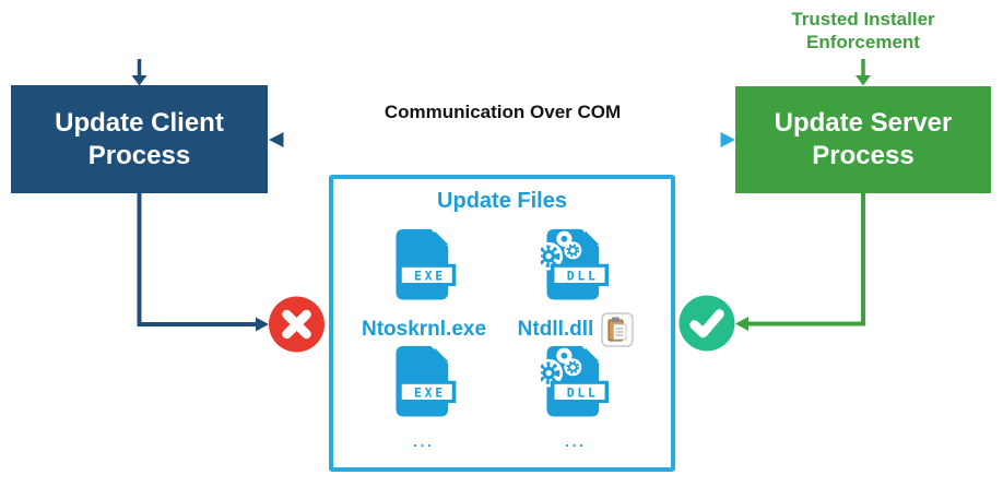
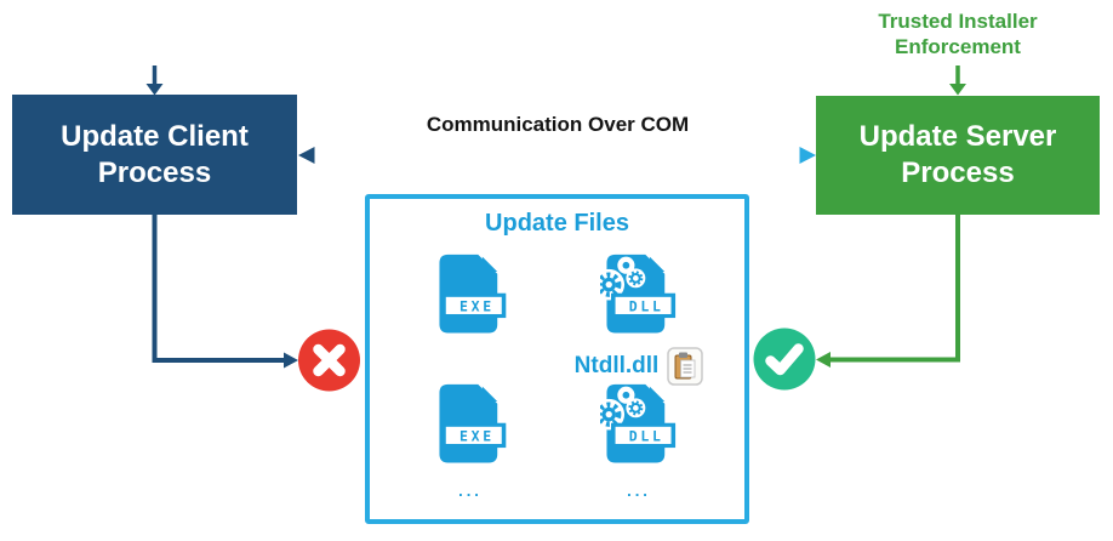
  Trusted Installer Enforcement
  Update Client Process
  Update Server Process
  Communication Over COM
  Update Files
  EXE
  DLL
- Ntoskrnl.exe
  Ntdll.dll
  EXE
  DLL
  ...
  ...
